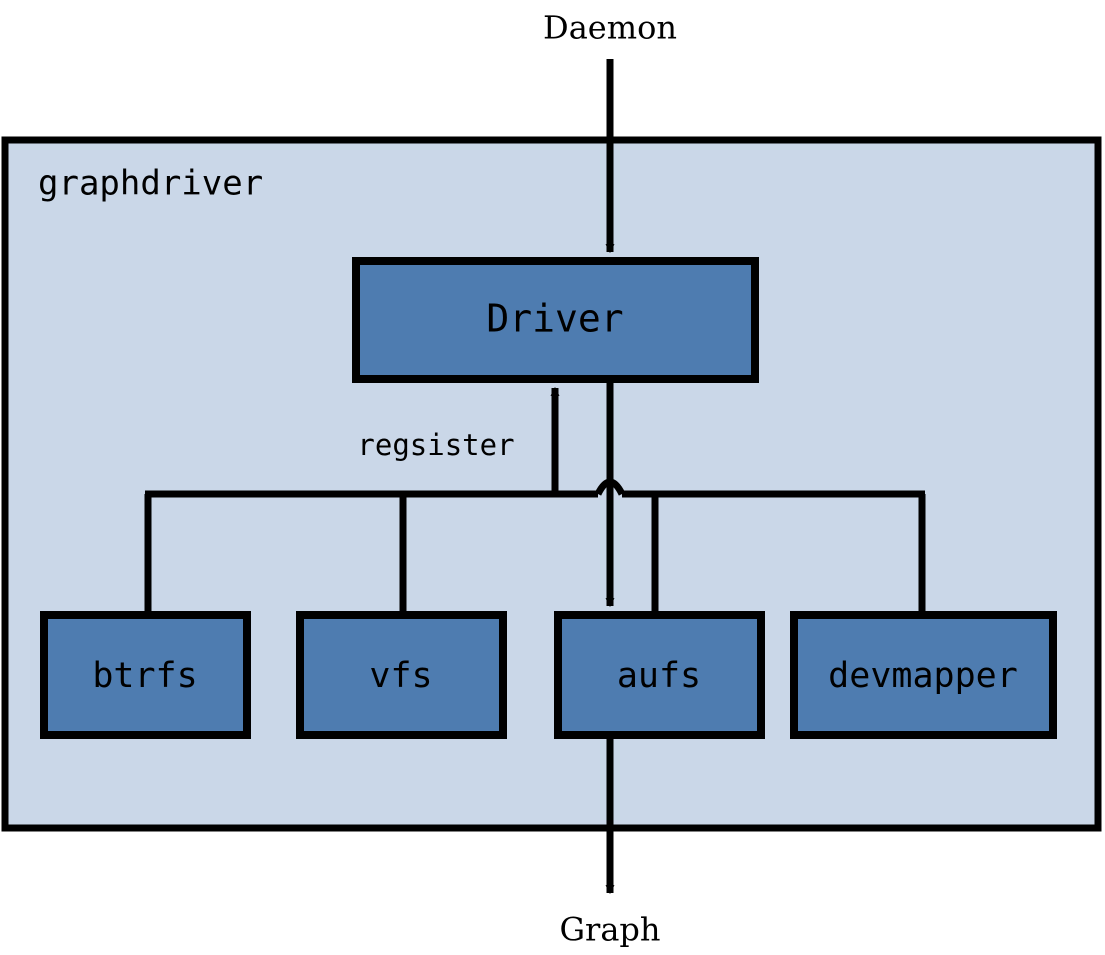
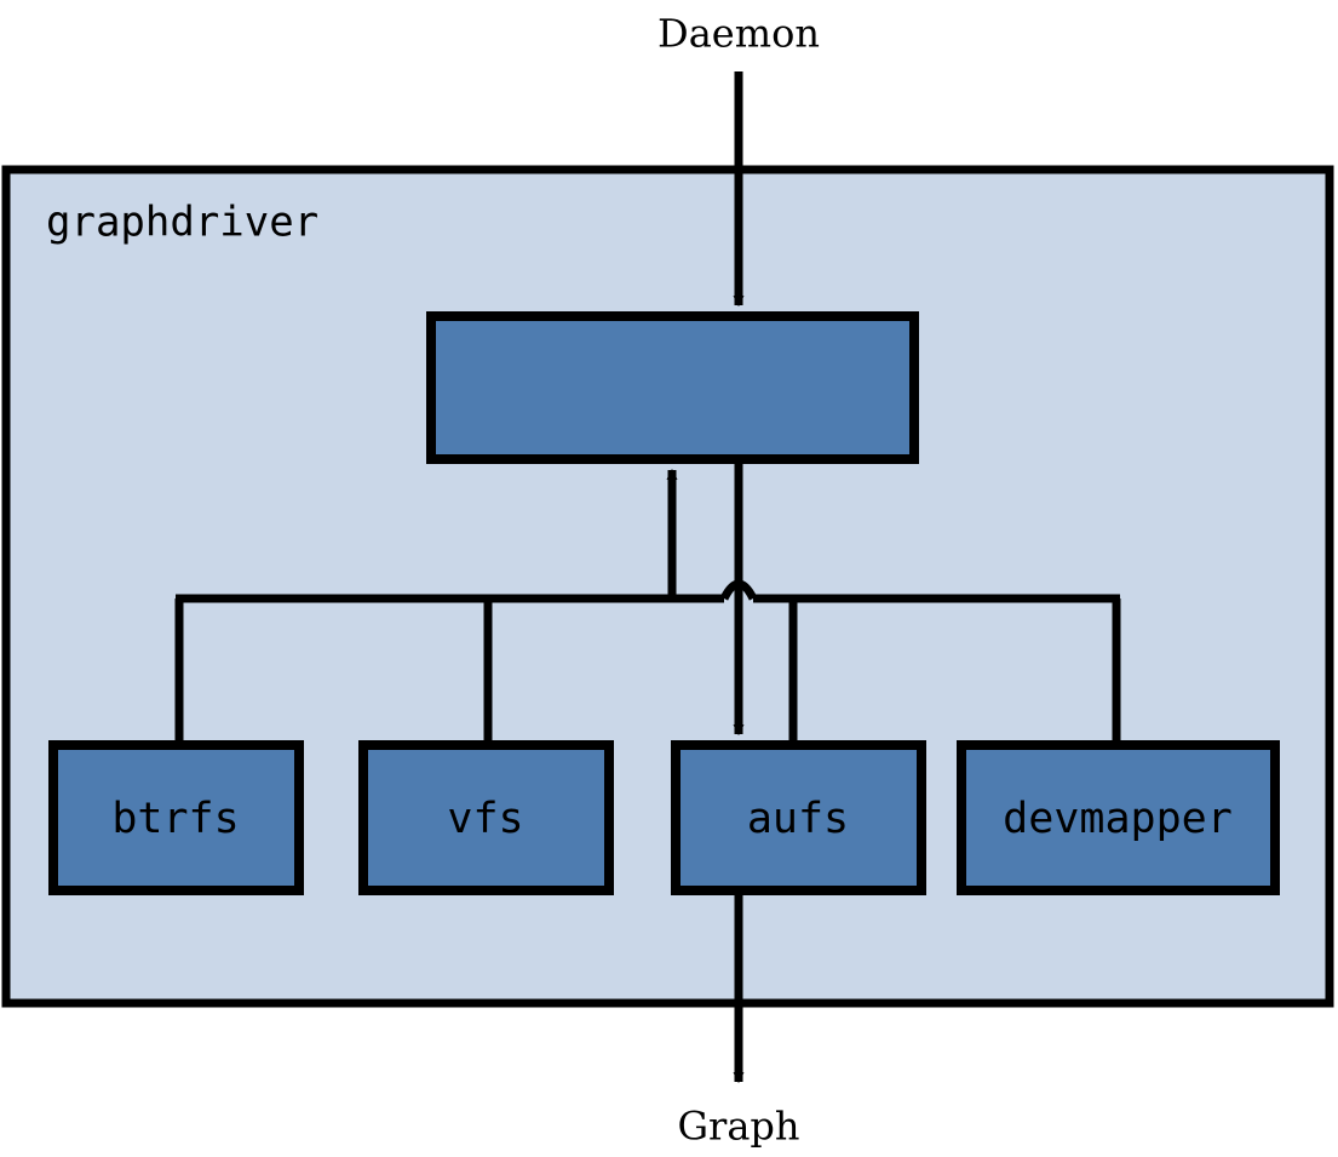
  graphdriver
  Daemon
- Driver
- regsister
  btrfs
  vfs
  aufs
  devmapper
  Graph
